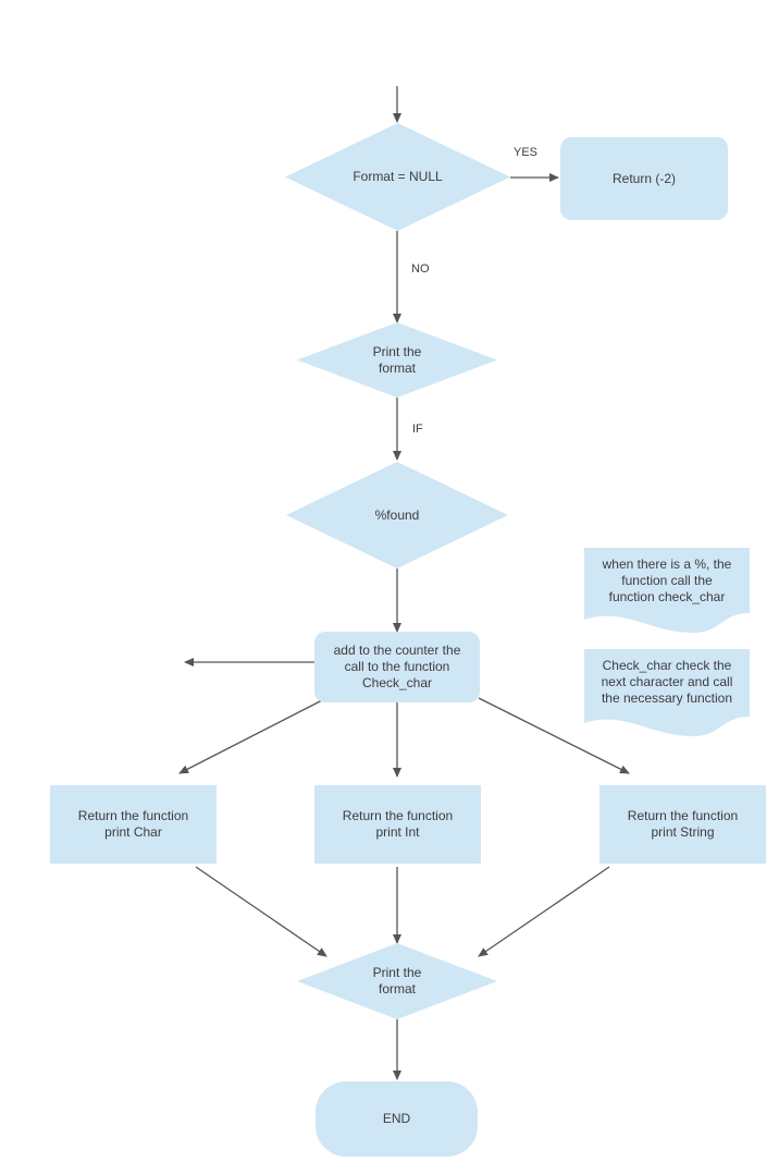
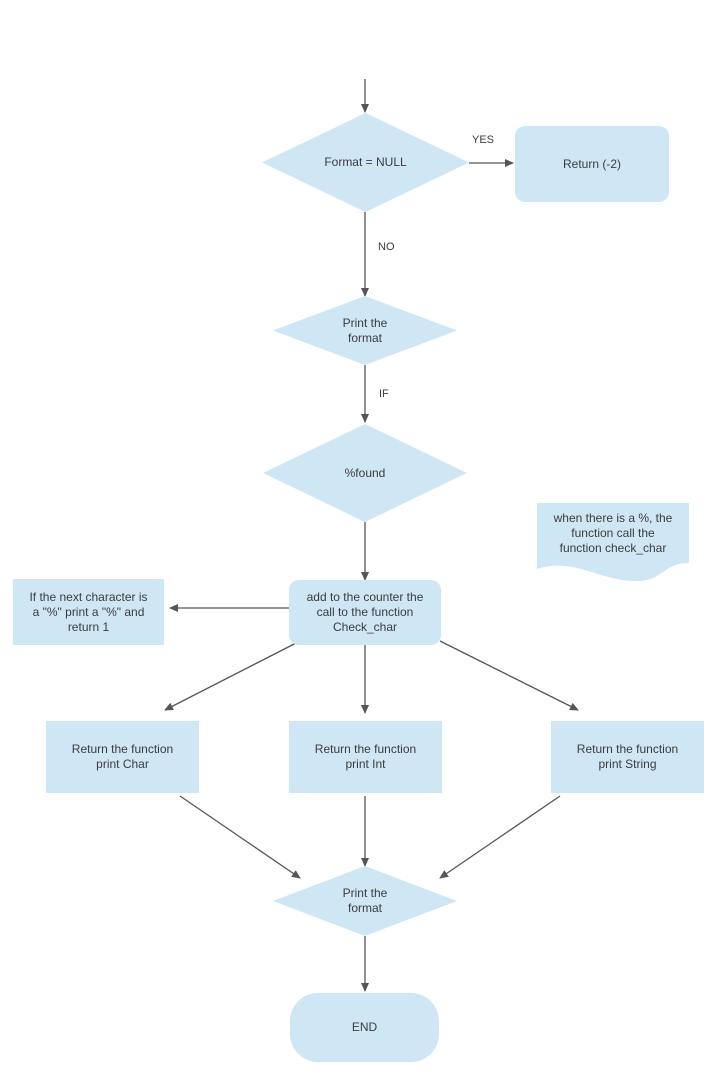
  YES
  NO
  IF
  Format = NULL
  Return (-2)
  Print the
  format
  %found
  add to the counter the
  call to the function
  Check_char
+ If the next character is
+ a "%" print a "%" and
+ return 1
  when there is a %, the
  function call the
  function check_char
- Check_char check the
- next character and call
- the necessary function
  Return the function
  print Char
  Return the function
  print Int
  Return the function
  print String
  Print the
  format
  END
